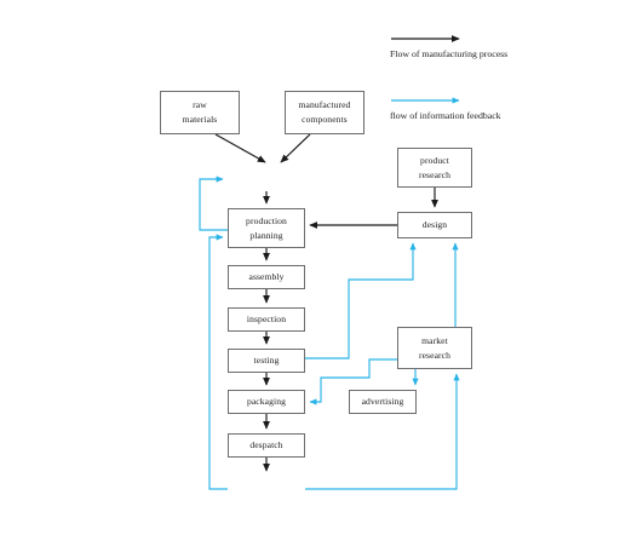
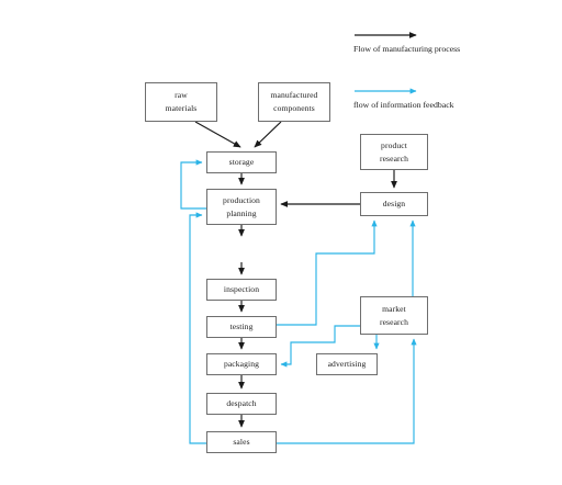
  raw
  materials
  manufactured
  components
+ storage
  product
  research
  production
  planning
  design
- assembly
  inspection
  testing
  market
  research
  packaging
  advertising
  despatch
+ sales
  Flow of manufacturing process
  flow of information feedback
